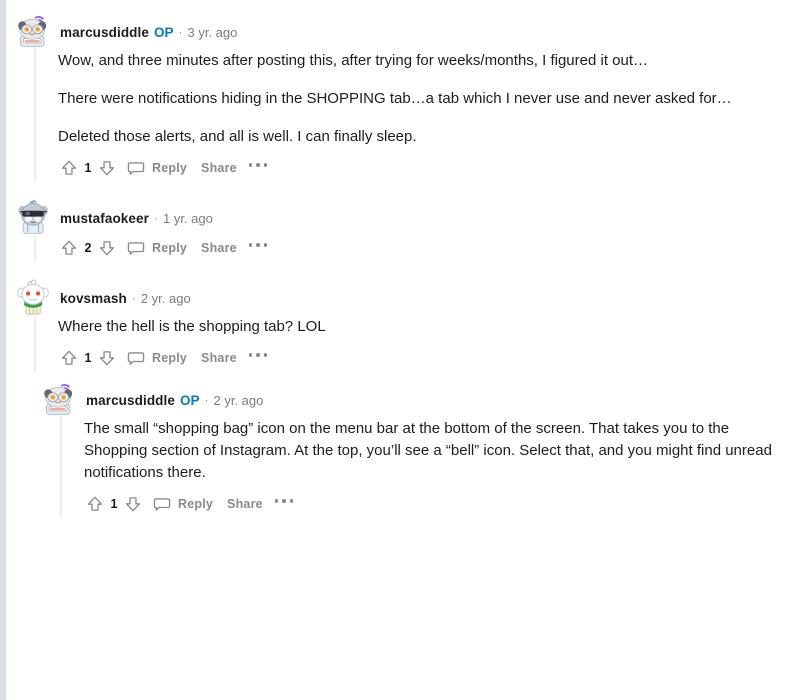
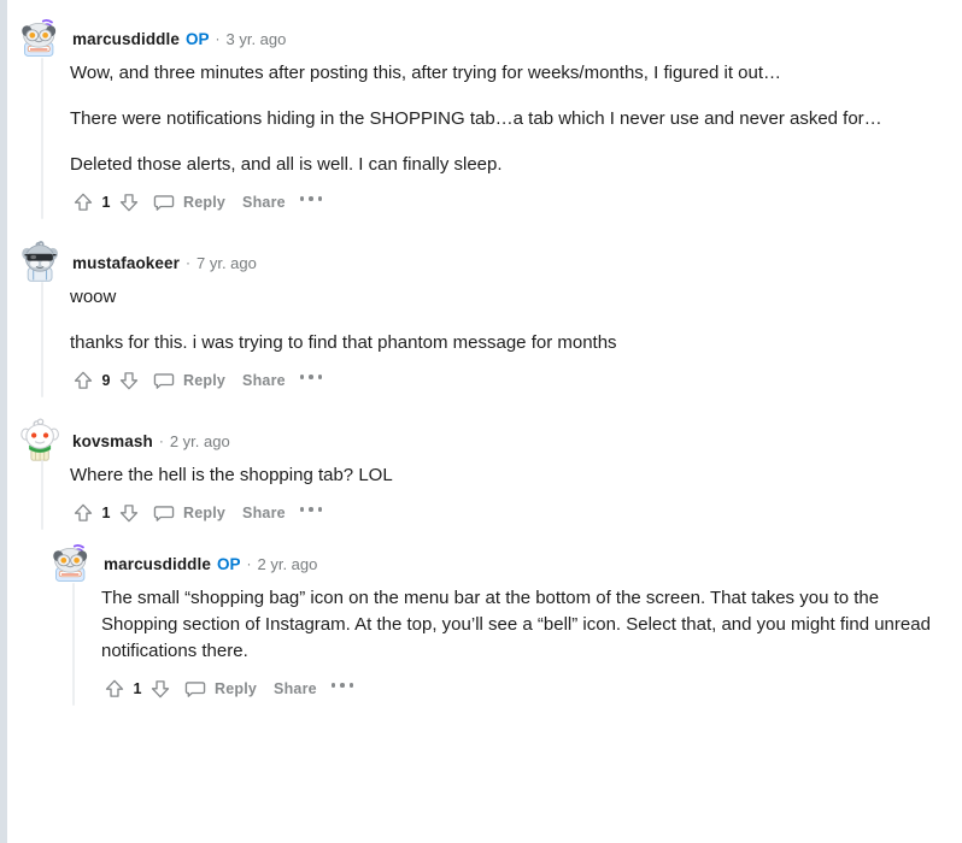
  marcusdiddle
  OP
  ·
  3 yr. ago
  Wow, and three minutes after posting this, after trying for weeks/months, I figured it out…
  There were notifications hiding in the SHOPPING tab…a tab which I never use and never asked for…
  Deleted those alerts, and all is well. I can finally sleep.
  1
  Reply
  Share
  mustafaokeer
  ·
- 1 yr. ago
+ 7 yr. ago
+ woow
+ thanks for this. i was trying to find that phantom message for months
- 2
+ 9
  Reply
  Share
  kovsmash
  ·
  2 yr. ago
  Where the hell is the shopping tab? LOL
  1
  Reply
  Share
  marcusdiddle
  OP
  ·
  2 yr. ago
  The small “shopping bag” icon on the menu bar at the bottom of the screen. That takes you to the Shopping section of Instagram. At the top, you’ll see a “bell” icon. Select that, and you might find unread notifications there.
  1
  Reply
  Share
